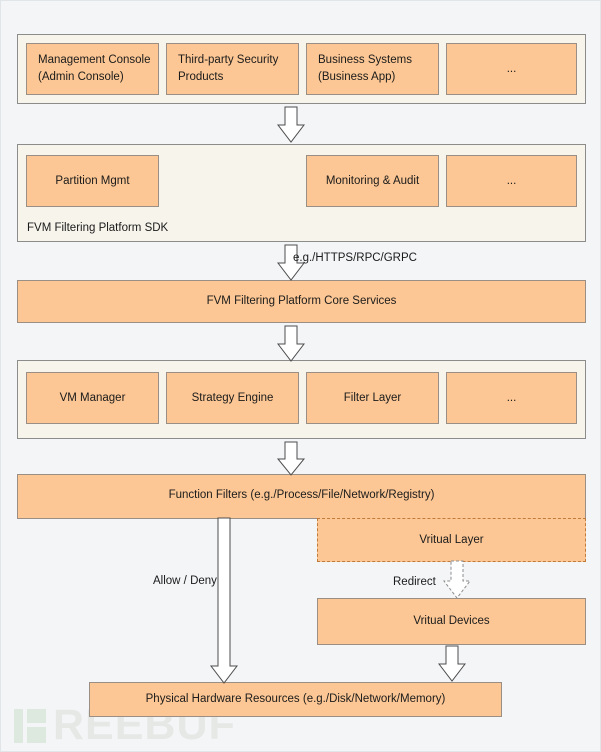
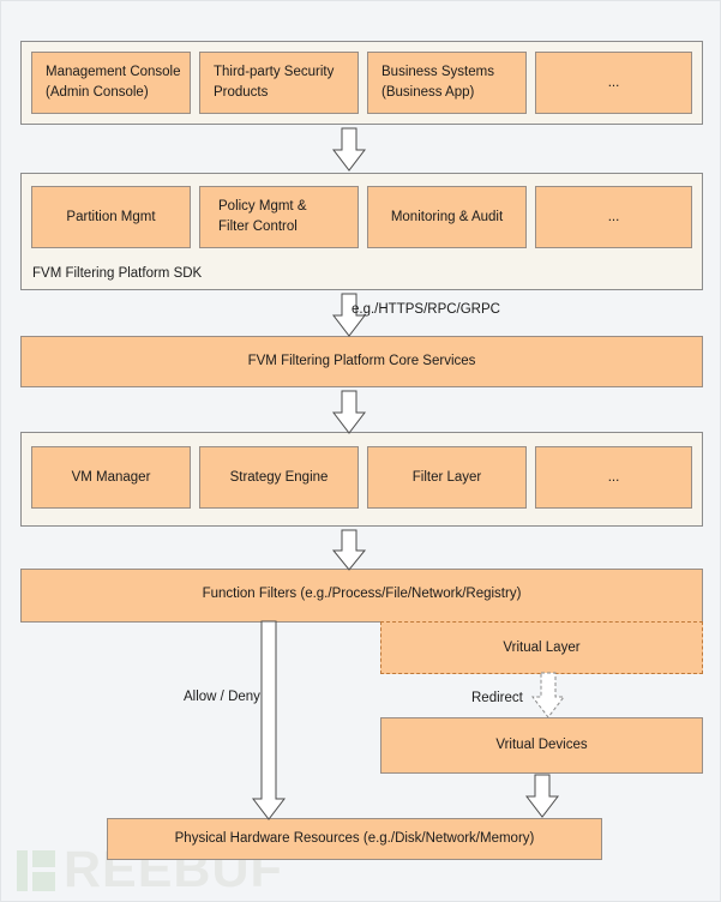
  REEBUF
  Management Console
  (Admin Console)
  Third-party Security
  Products
  Business Systems
  (Business App)
  ...
  Partition Mgmt
+ Policy Mgmt &
+ Filter Control
  Monitoring & Audit
  ...
  FVM Filtering Platform SDK
  e.g./HTTPS/RPC/GRPC
  FVM Filtering Platform Core Services
  VM Manager
  Strategy Engine
  Filter Layer
  ...
  Function Filters (e.g./Process/File/Network/Registry)
  Vritual Layer
  Allow / Deny
  Redirect
  Vritual Devices
  Physical Hardware Resources (e.g./Disk/Network/Memory)
